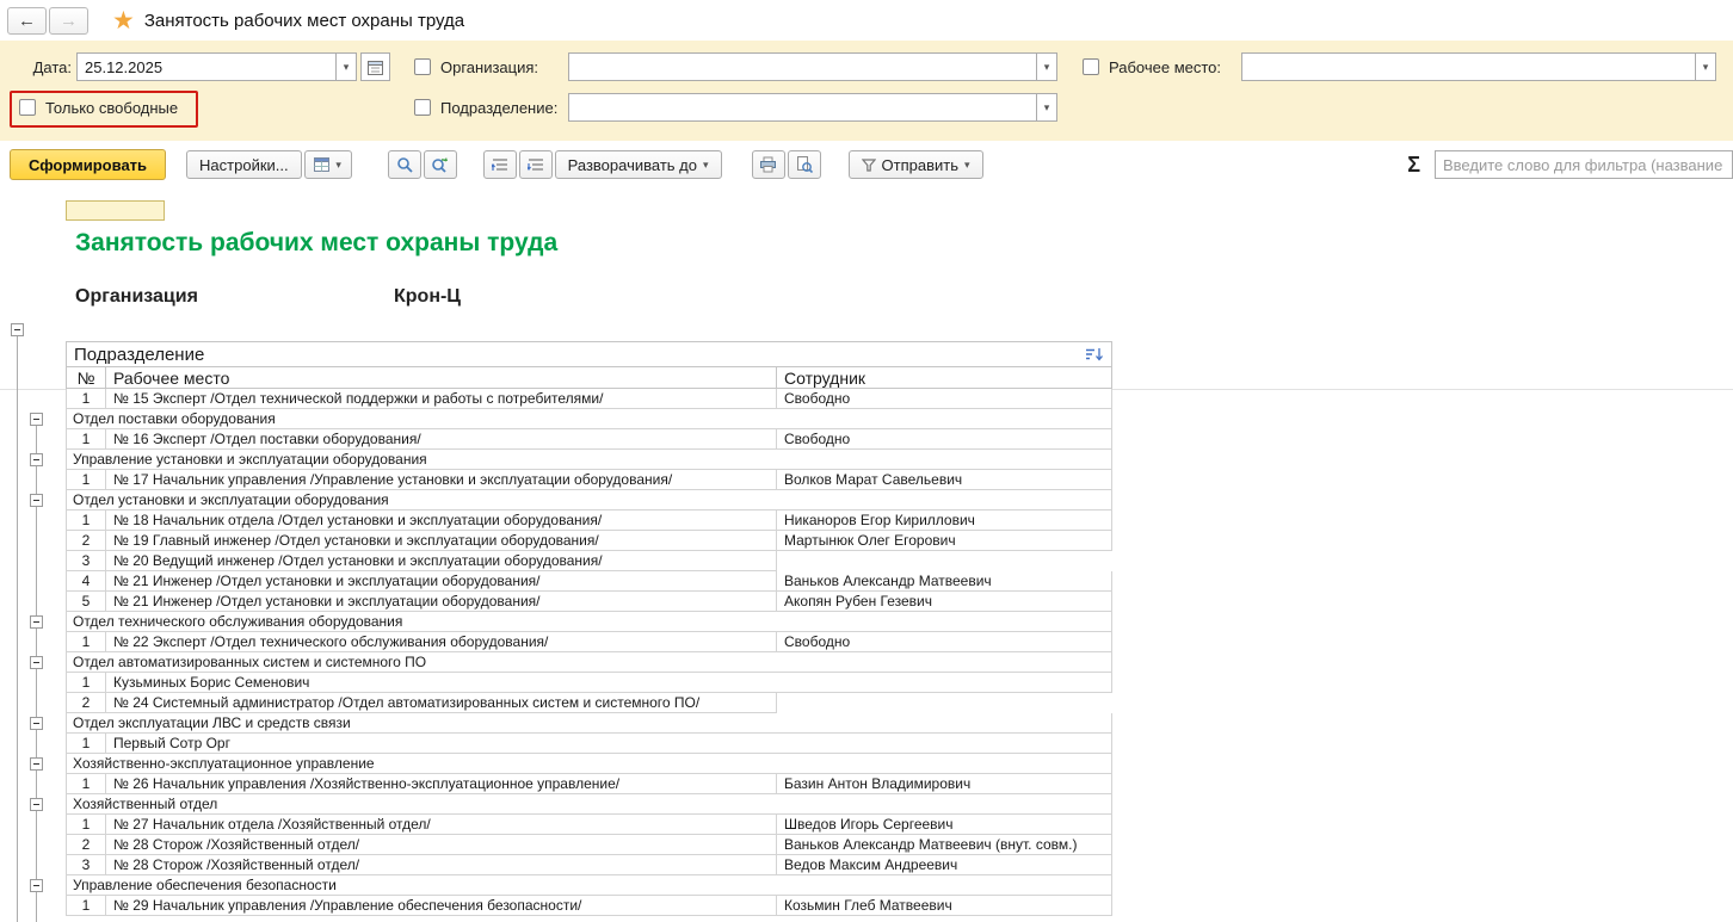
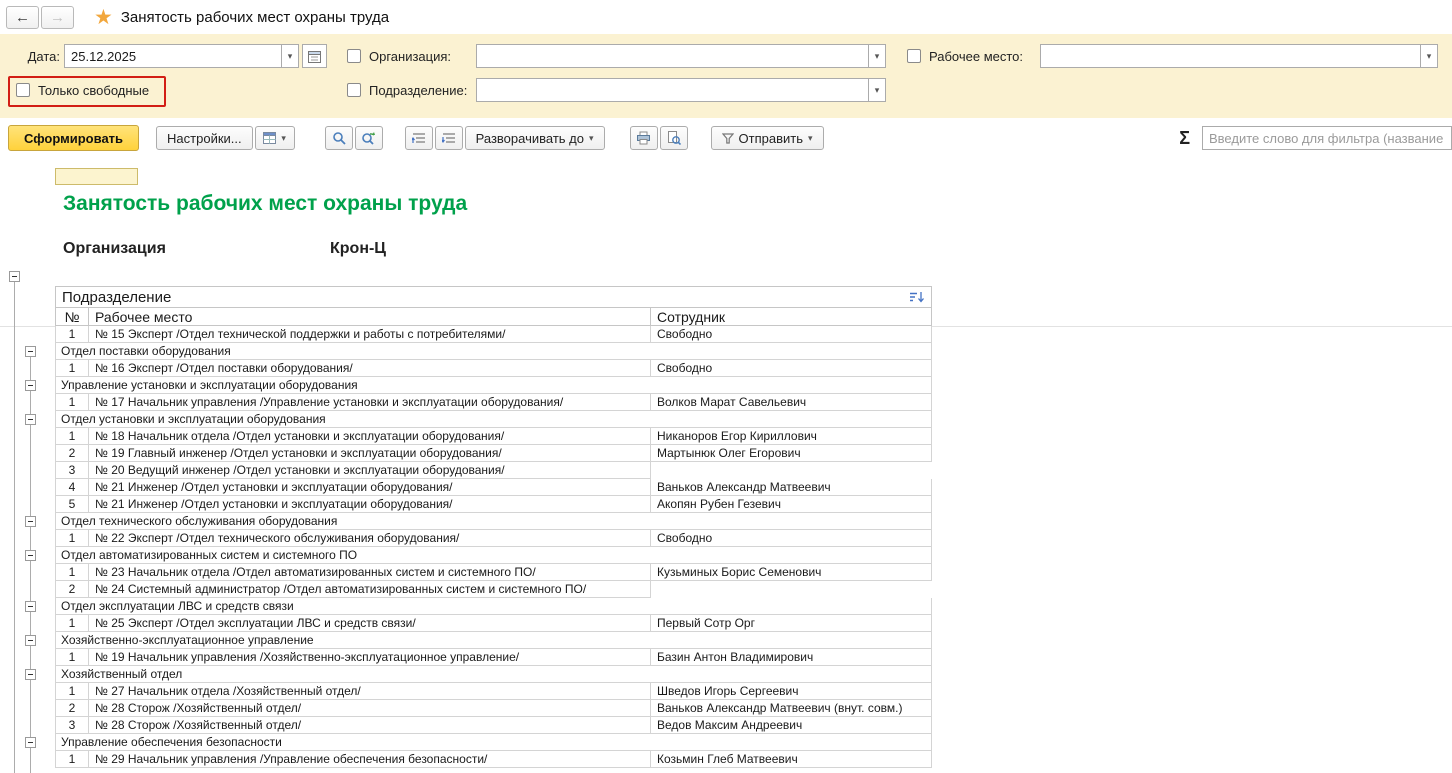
  ←
  →
  ★
  Занятость рабочих мест охраны труда
  Дата:
  25.12.2025
  ▾
  Организация:
  ▾
  Рабочее место:
  ▾
  Только свободные
  Подразделение:
  ▾
  Сформировать
  Настройки...
  ▾
  Разворачивать до
  ▾
  Отправить
  ▾
  Σ
  Введите слово для фильтра (название
  Занятость рабочих мест охраны труда
  Организация Крон-Ц
  Подразделение
  №
  Рабочее место
  Сотрудник
  1
  № 15 Эксперт /Отдел технической поддержки и работы с потребителями/
  Свободно
  Отдел поставки оборудования
  1
  № 16 Эксперт /Отдел поставки оборудования/
  Свободно
  Управление установки и эксплуатации оборудования
  1
  № 17 Начальник управления /Управление установки и эксплуатации оборудования/
  Волков Марат Савельевич
  Отдел установки и эксплуатации оборудования
  1
  № 18 Начальник отдела /Отдел установки и эксплуатации оборудования/
  Никаноров Егор Кириллович
  2
  № 19 Главный инженер /Отдел установки и эксплуатации оборудования/
  Мартынюк Олег Егорович
  3
  № 20 Ведущий инженер /Отдел установки и эксплуатации оборудования/
  4
  № 21 Инженер /Отдел установки и эксплуатации оборудования/
  Ваньков Александр Матвеевич
  5
  № 21 Инженер /Отдел установки и эксплуатации оборудования/
  Акопян Рубен Гезевич
  Отдел технического обслуживания оборудования
  1
  № 22 Эксперт /Отдел технического обслуживания оборудования/
  Свободно
  Отдел автоматизированных систем и системного ПО
  1
+ № 23 Начальник отдела /Отдел автоматизированных систем и системного ПО/
  Кузьминых Борис Семенович
  2
  № 24 Системный администратор /Отдел автоматизированных систем и системного ПО/
  Отдел эксплуатации ЛВС и средств связи
  1
+ № 25 Эксперт /Отдел эксплуатации ЛВС и средств связи/
  Первый Сотр Орг
  Хозяйственно-эксплуатационное управление
  1
- № 26 Начальник управления /Хозяйственно-эксплуатационное управление/
+ № 19 Начальник управления /Хозяйственно-эксплуатационное управление/
  Базин Антон Владимирович
  Хозяйственный отдел
  1
  № 27 Начальник отдела /Хозяйственный отдел/
  Шведов Игорь Сергеевич
  2
  № 28 Сторож /Хозяйственный отдел/
  Ваньков Александр Матвеевич (внут. совм.)
  3
  № 28 Сторож /Хозяйственный отдел/
  Ведов Максим Андреевич
  Управление обеспечения безопасности
  1
  № 29 Начальник управления /Управление обеспечения безопасности/
  Козьмин Глеб Матвеевич
